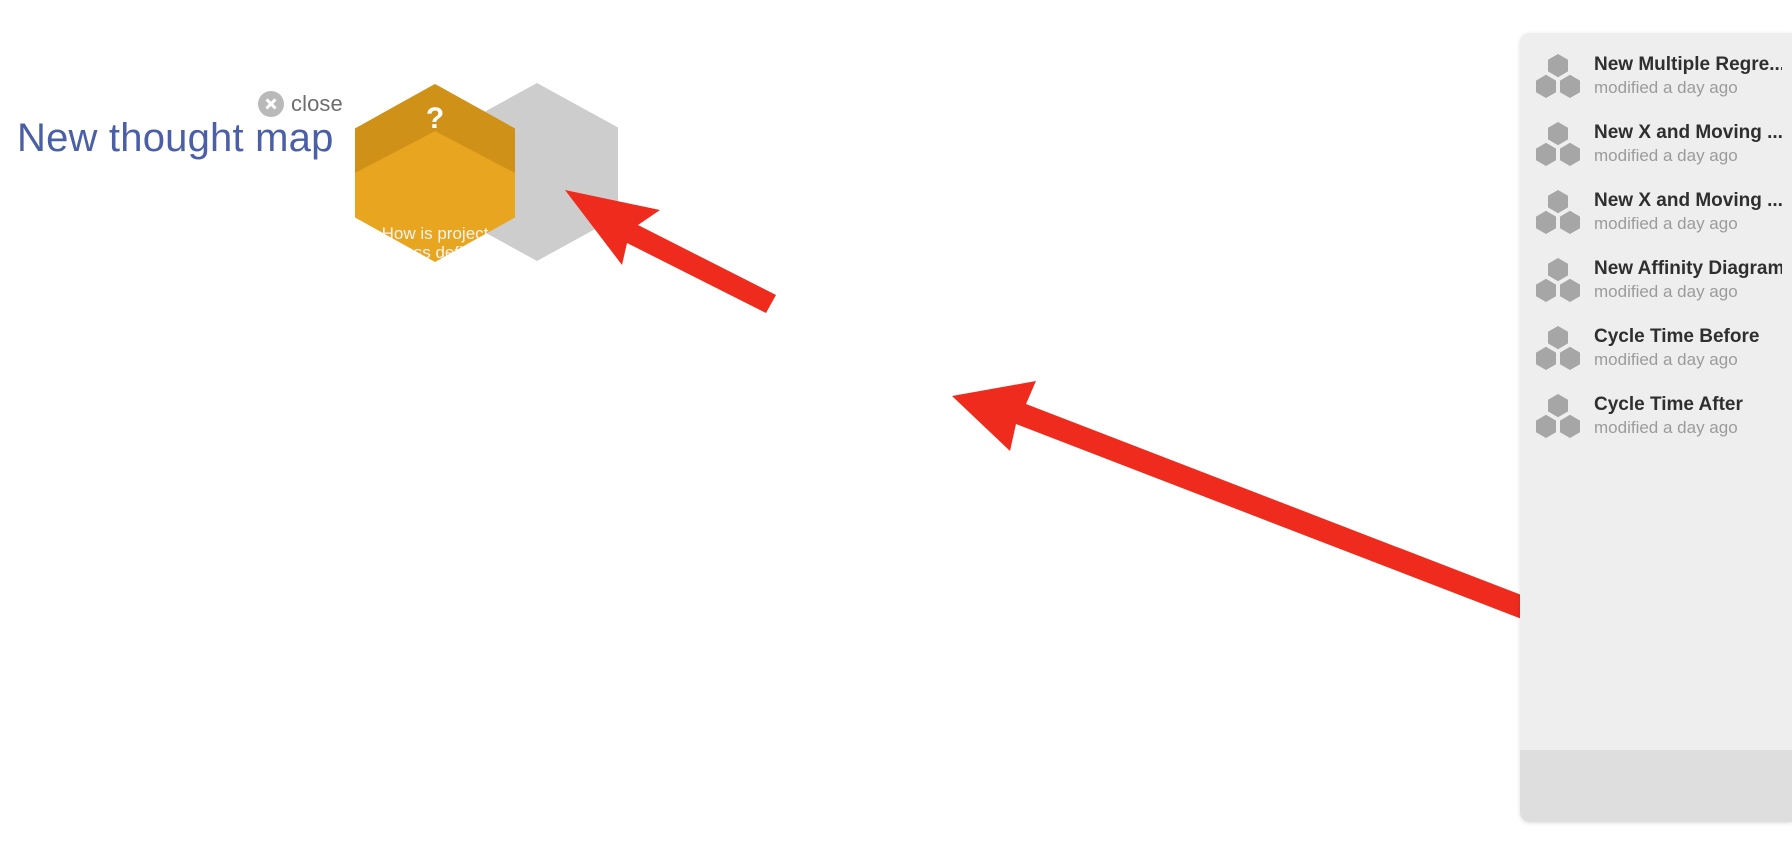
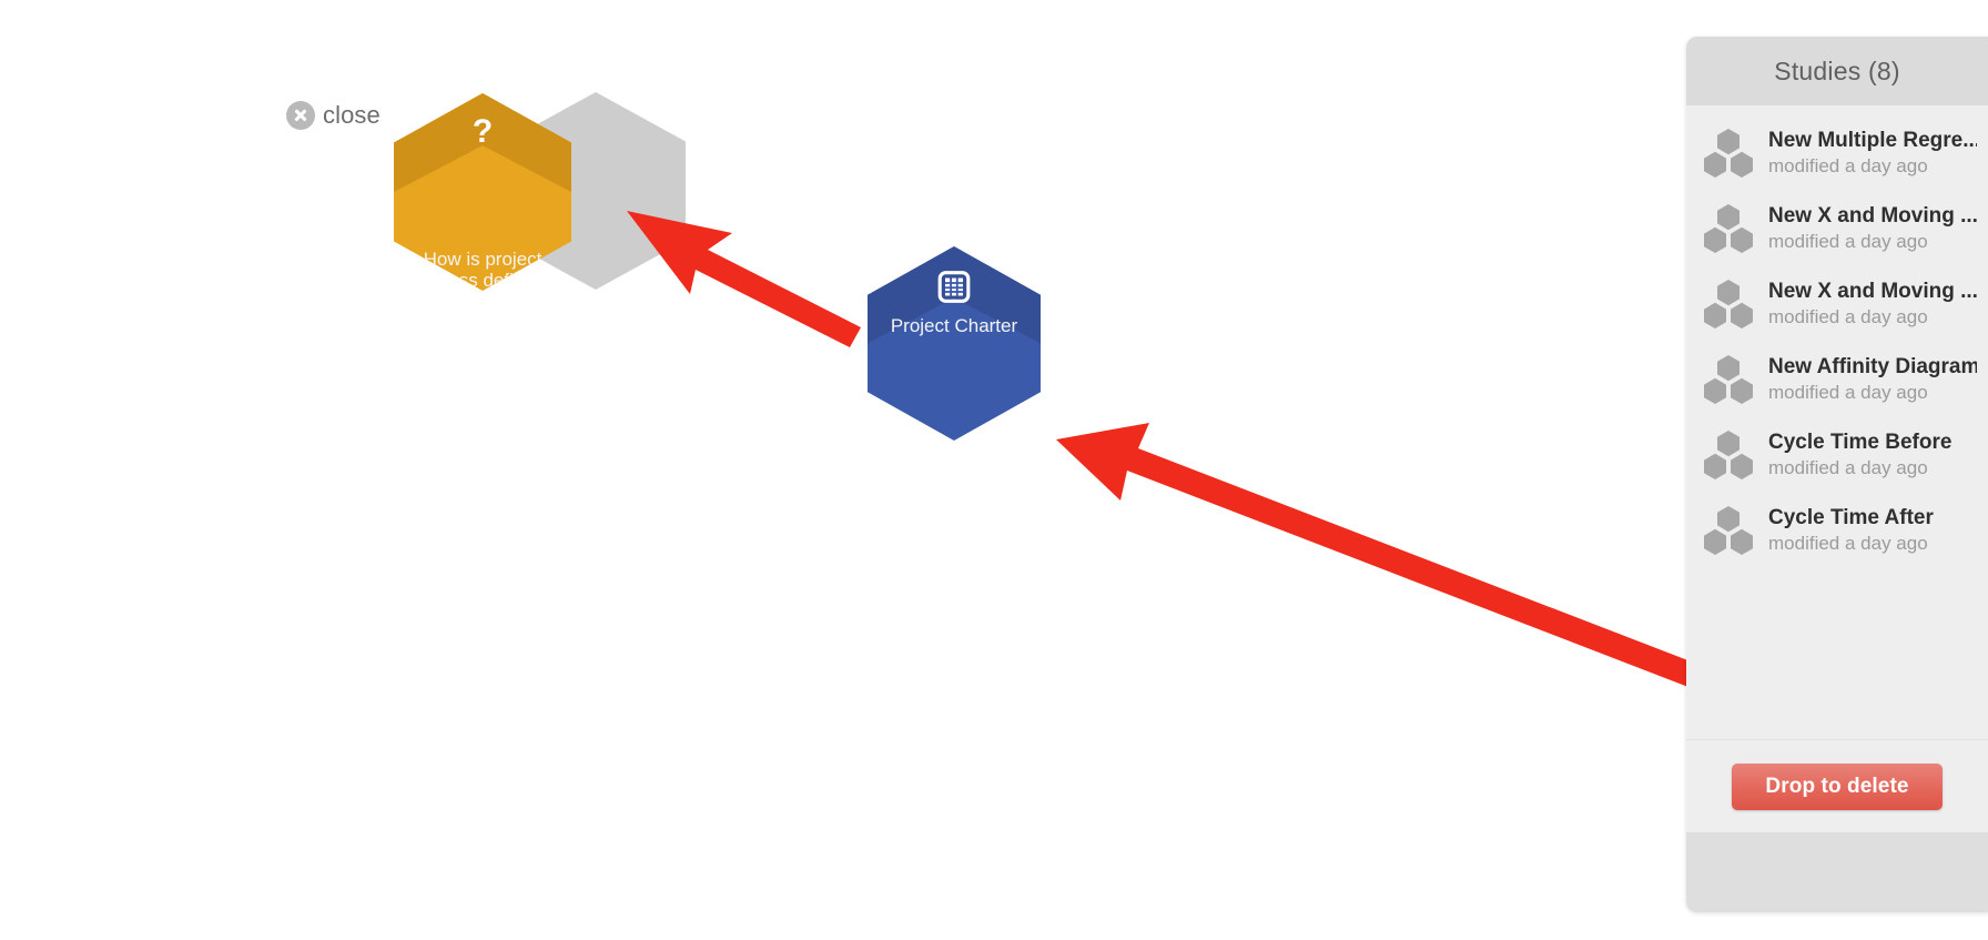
  close
- New thought map
  ?
+ Project Charter
+ Studies (8)
  New Multiple Regre..
  modified a day ago
  New X and Moving ...
  modified a day ago
  New X and Moving ...
  modified a day ago
  New Affinity Diagram
  modified a day ago
  Cycle Time Before
  modified a day ago
  Cycle Time After
  modified a day ago
+ Drop to delete
